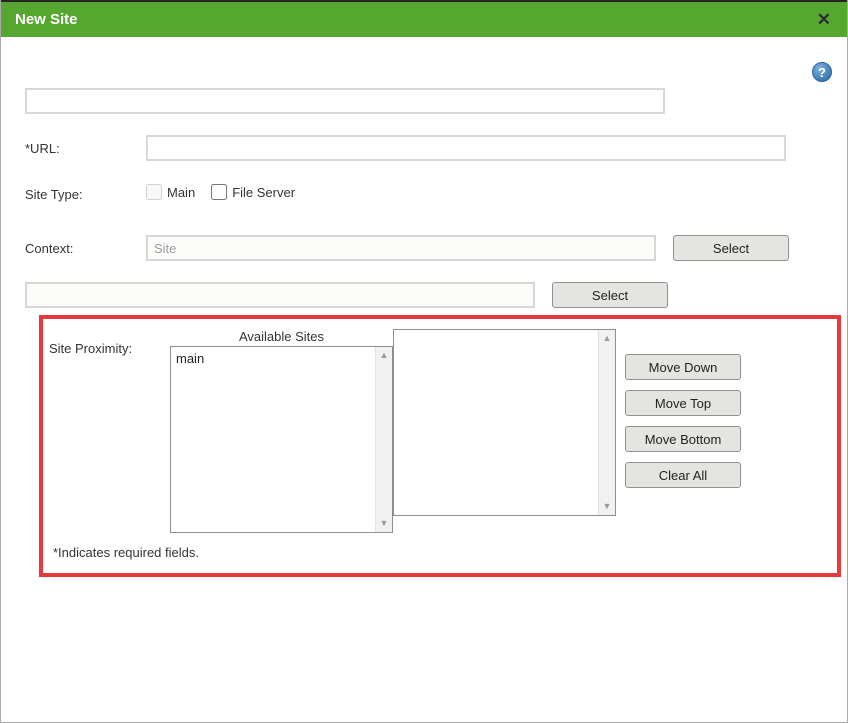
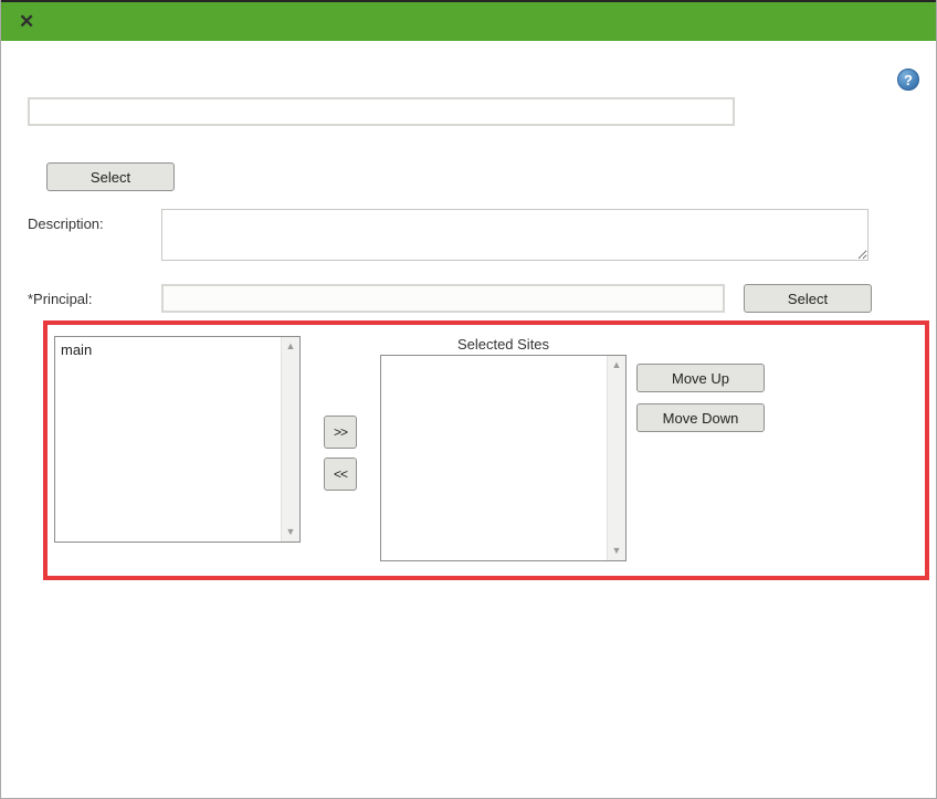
- New Site
  ✕
  ?
- *URL:
- Site Type:
- Main
- File Server
- Context:
- Site
  Select
+ Description:
+ *Principal:
  Select
- Site Proximity:
- Available Sites
  main
  ▲
  ▼
+ >>
+ <<
+ Selected Sites
  ▲
  ▼
+ Move Up
  Move Down
- Move Top
- Move Bottom
- Clear All
- *Indicates required fields.
